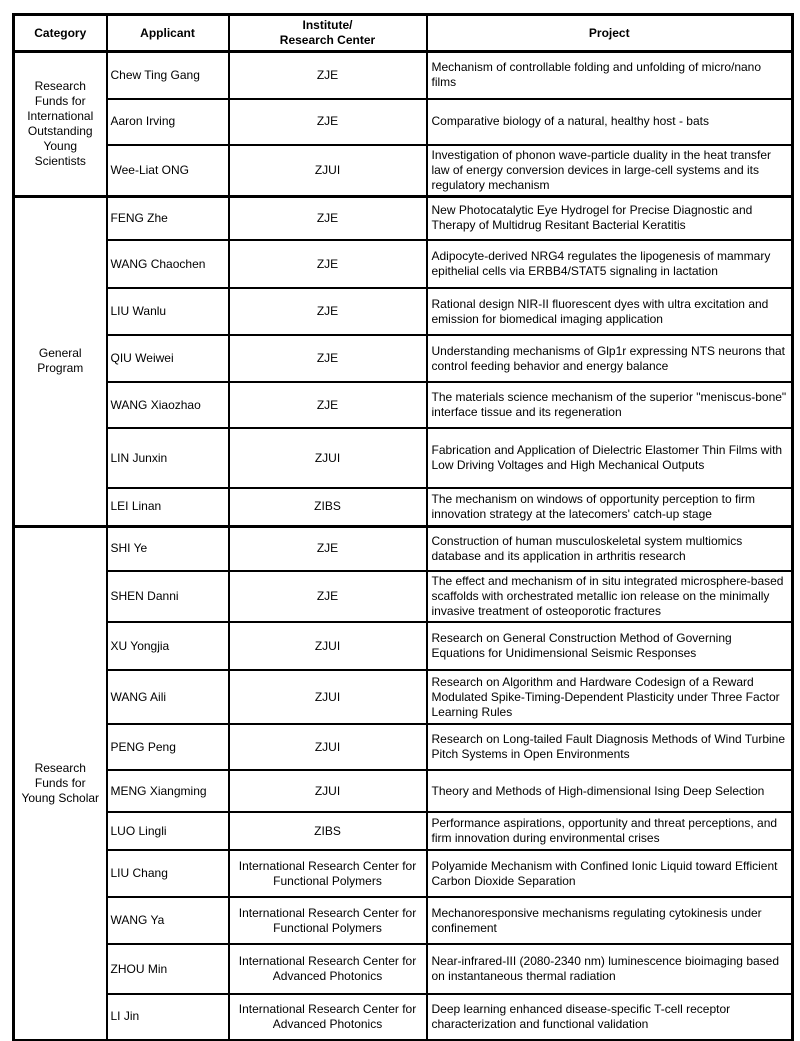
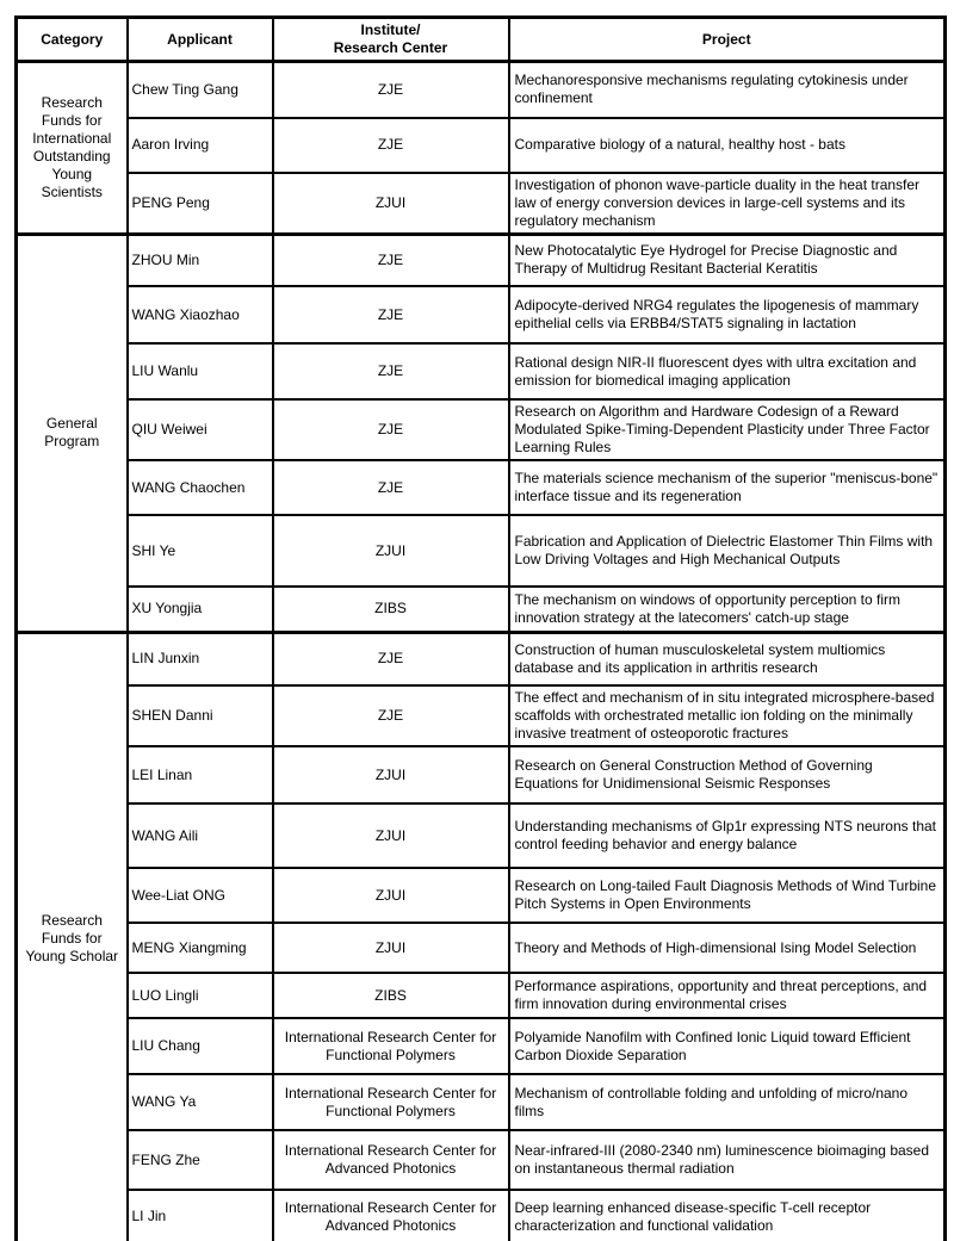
  Category	Applicant	Institute/ Research Center	Project
- Research Funds for International Outstanding Young Scientists	Chew Ting Gang	ZJE	Mechanism of controllable folding and unfolding of micro/nano films
+ Research Funds for International Outstanding Young Scientists	Chew Ting Gang	ZJE	Mechanoresponsive mechanisms regulating cytokinesis under confinement
  Aaron Irving	ZJE	Comparative biology of a natural, healthy host - bats
- Wee-Liat ONG	ZJUI	Investigation of phonon wave-particle duality in the heat transfer law of energy conversion devices in large-cell systems and its regulatory mechanism
+ PENG Peng	ZJUI	Investigation of phonon wave-particle duality in the heat transfer law of energy conversion devices in large-cell systems and its regulatory mechanism
- General Program	FENG Zhe	ZJE	New Photocatalytic Eye Hydrogel for Precise Diagnostic and Therapy of Multidrug Resitant Bacterial Keratitis
+ General Program	ZHOU Min	ZJE	New Photocatalytic Eye Hydrogel for Precise Diagnostic and Therapy of Multidrug Resitant Bacterial Keratitis
- WANG Chaochen	ZJE	Adipocyte-derived NRG4 regulates the lipogenesis of mammary epithelial cells via ERBB4/STAT5 signaling in lactation
+ WANG Xiaozhao	ZJE	Adipocyte-derived NRG4 regulates the lipogenesis of mammary epithelial cells via ERBB4/STAT5 signaling in lactation
  LIU Wanlu	ZJE	Rational design NIR-II fluorescent dyes with ultra excitation and emission for biomedical imaging application
- QIU Weiwei	ZJE	Understanding mechanisms of Glp1r expressing NTS neurons that control feeding behavior and energy balance
+ QIU Weiwei	ZJE	Research on Algorithm and Hardware Codesign of a Reward Modulated Spike-Timing-Dependent Plasticity under Three Factor Learning Rules
- WANG Xiaozhao	ZJE	The materials science mechanism of the superior "meniscus-bone" interface tissue and its regeneration
+ WANG Chaochen	ZJE	The materials science mechanism of the superior "meniscus-bone" interface tissue and its regeneration
- LIN Junxin	ZJUI	Fabrication and Application of Dielectric Elastomer Thin Films with Low Driving Voltages and High Mechanical Outputs
+ SHI Ye	ZJUI	Fabrication and Application of Dielectric Elastomer Thin Films with Low Driving Voltages and High Mechanical Outputs
- LEI Linan	ZIBS	The mechanism on windows of opportunity perception to firm innovation strategy at the latecomers' catch-up stage
+ XU Yongjia	ZIBS	The mechanism on windows of opportunity perception to firm innovation strategy at the latecomers' catch-up stage
- Research Funds for Young Scholar	SHI Ye	ZJE	Construction of human musculoskeletal system multiomics database and its application in arthritis research
+ Research Funds for Young Scholar	LIN Junxin	ZJE	Construction of human musculoskeletal system multiomics database and its application in arthritis research
- SHEN Danni	ZJE	The effect and mechanism of in situ integrated microsphere-based scaffolds with orchestrated metallic ion release on the minimally invasive treatment of osteoporotic fractures
+ SHEN Danni	ZJE	The effect and mechanism of in situ integrated microsphere-based scaffolds with orchestrated metallic ion folding on the minimally invasive treatment of osteoporotic fractures
- XU Yongjia	ZJUI	Research on General Construction Method of Governing Equations for Unidimensional Seismic Responses
+ LEI Linan	ZJUI	Research on General Construction Method of Governing Equations for Unidimensional Seismic Responses
- WANG Aili	ZJUI	Research on Algorithm and Hardware Codesign of a Reward Modulated Spike-Timing-Dependent Plasticity under Three Factor Learning Rules
+ WANG Aili	ZJUI	Understanding mechanisms of Glp1r expressing NTS neurons that control feeding behavior and energy balance
- PENG Peng	ZJUI	Research on Long-tailed Fault Diagnosis Methods of Wind Turbine Pitch Systems in Open Environments
+ Wee-Liat ONG	ZJUI	Research on Long-tailed Fault Diagnosis Methods of Wind Turbine Pitch Systems in Open Environments
- MENG Xiangming	ZJUI	Theory and Methods of High-dimensional Ising Deep Selection
+ MENG Xiangming	ZJUI	Theory and Methods of High-dimensional Ising Model Selection
  LUO Lingli	ZIBS	Performance aspirations, opportunity and threat perceptions, and firm innovation during environmental crises
- LIU Chang	International Research Center for Functional Polymers	Polyamide Mechanism with Confined Ionic Liquid toward Efficient Carbon Dioxide Separation
+ LIU Chang	International Research Center for Functional Polymers	Polyamide Nanofilm with Confined Ionic Liquid toward Efficient Carbon Dioxide Separation
- WANG Ya	International Research Center for Functional Polymers	Mechanoresponsive mechanisms regulating cytokinesis under confinement
+ WANG Ya	International Research Center for Functional Polymers	Mechanism of controllable folding and unfolding of micro/nano films
- ZHOU Min	International Research Center for Advanced Photonics	Near-infrared-III (2080-2340 nm) luminescence bioimaging based on instantaneous thermal radiation
+ FENG Zhe	International Research Center for Advanced Photonics	Near-infrared-III (2080-2340 nm) luminescence bioimaging based on instantaneous thermal radiation
  LI Jin	International Research Center for Advanced Photonics	Deep learning enhanced disease-specific T-cell receptor characterization and functional validation
